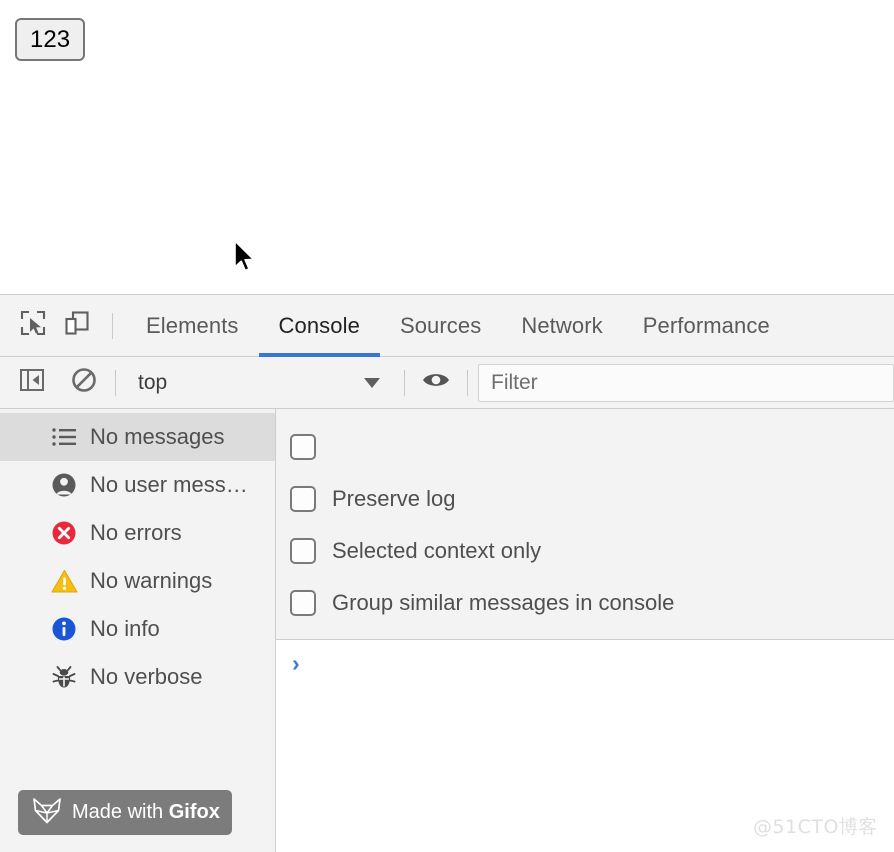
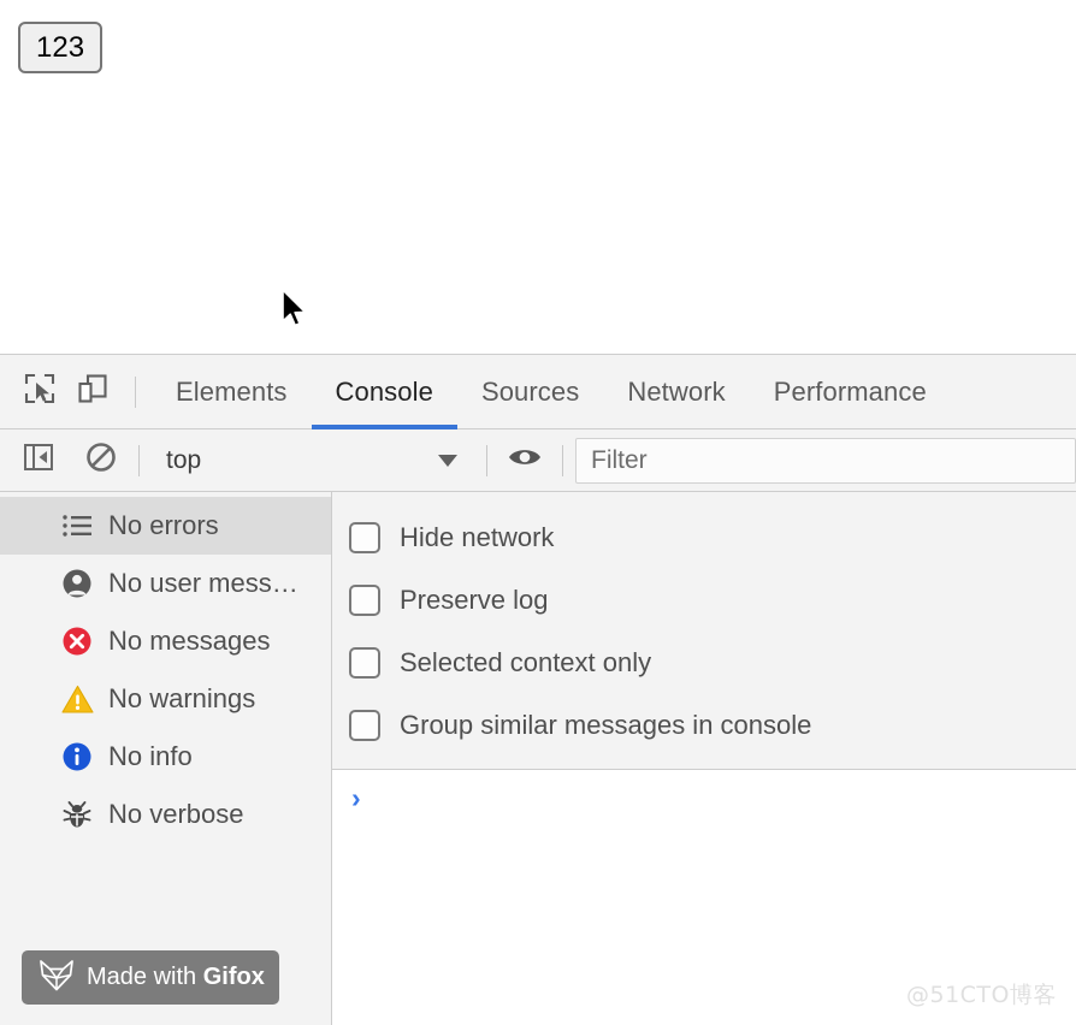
  123
  Elements
  Console
  Sources
  Network
  Performance
  top
  Filter
- No messages
+ No errors
  No user mess…
- No errors
+ No messages
  No warnings
  No info
  No verbose
  Made with Gifox
+ Hide network
  Preserve log
  Selected context only
  Group similar messages in console
  ›
  @51CTO博客
